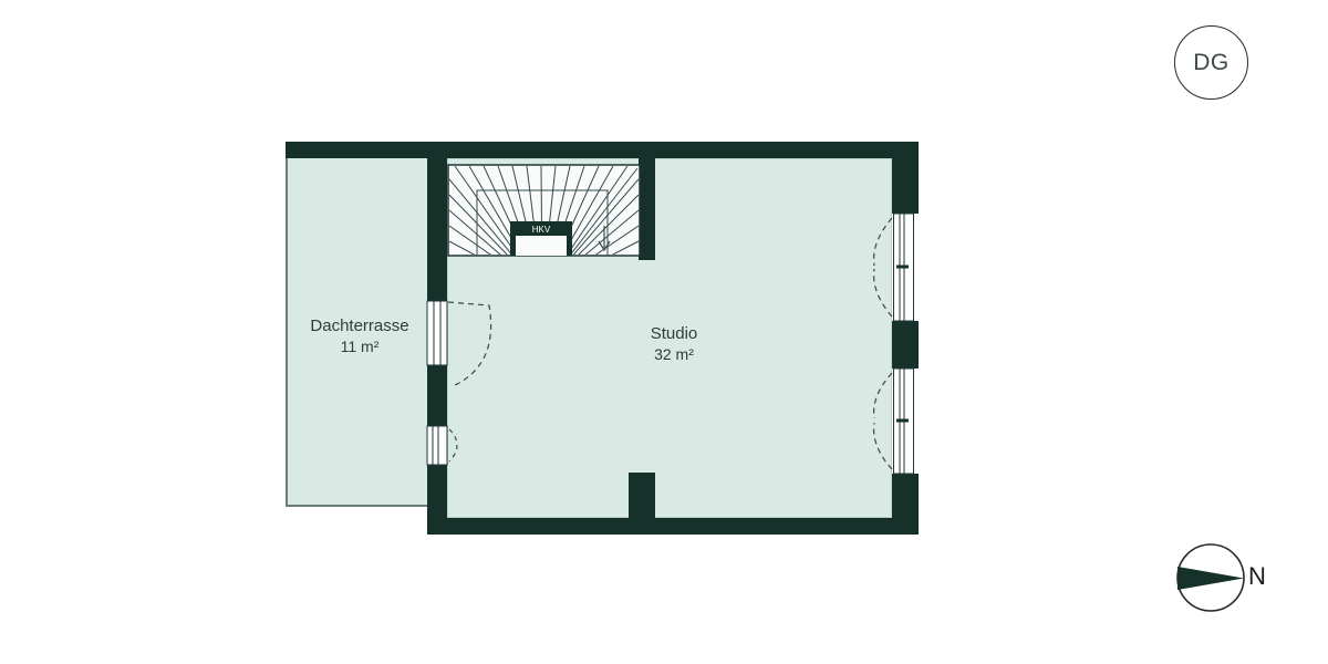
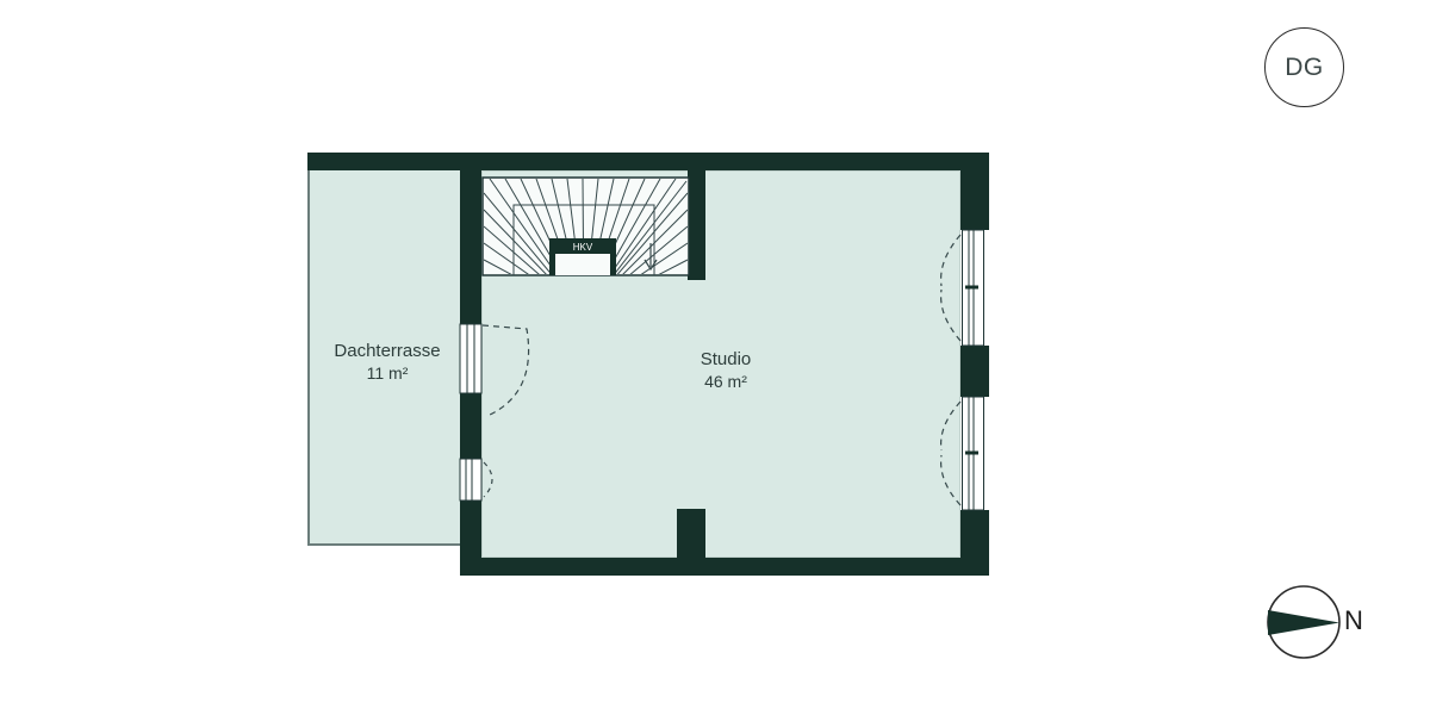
  HKV
  Dachterrasse
  11 m²
  Studio
- 32 m²
+ 46 m²
  DG
  N
